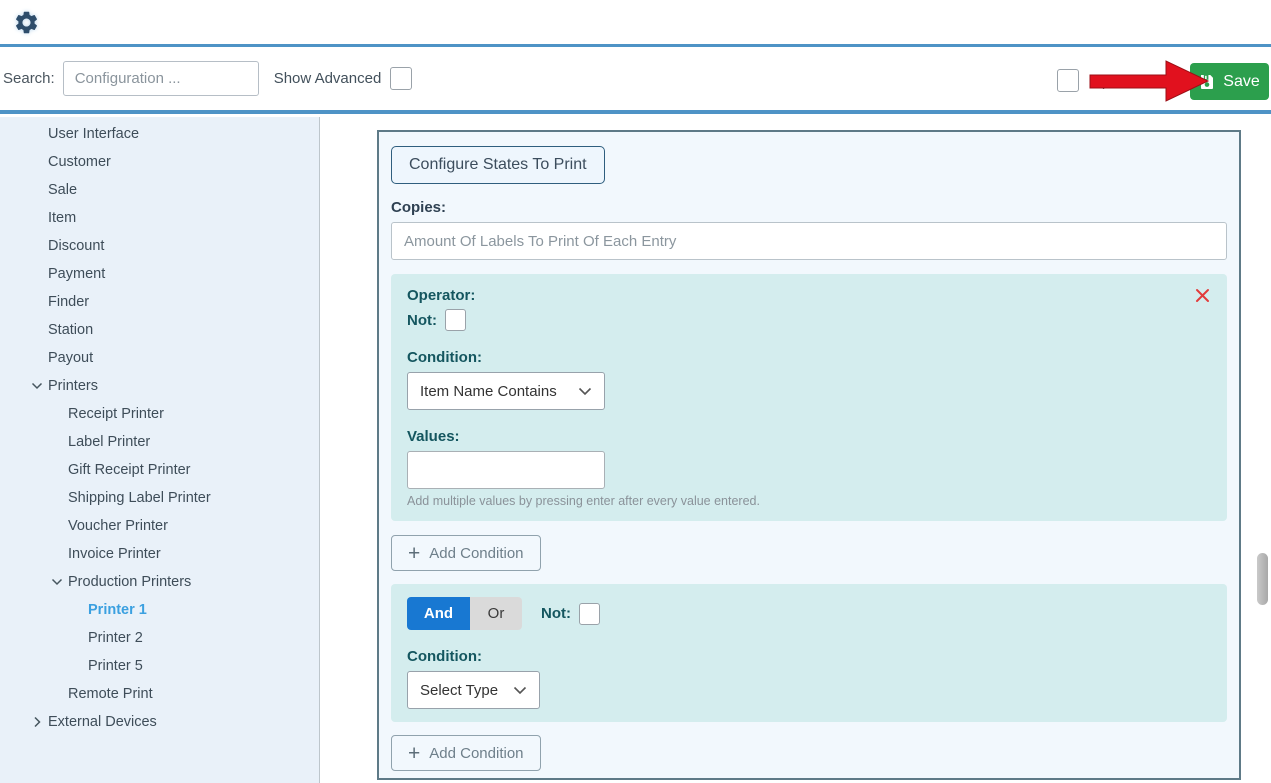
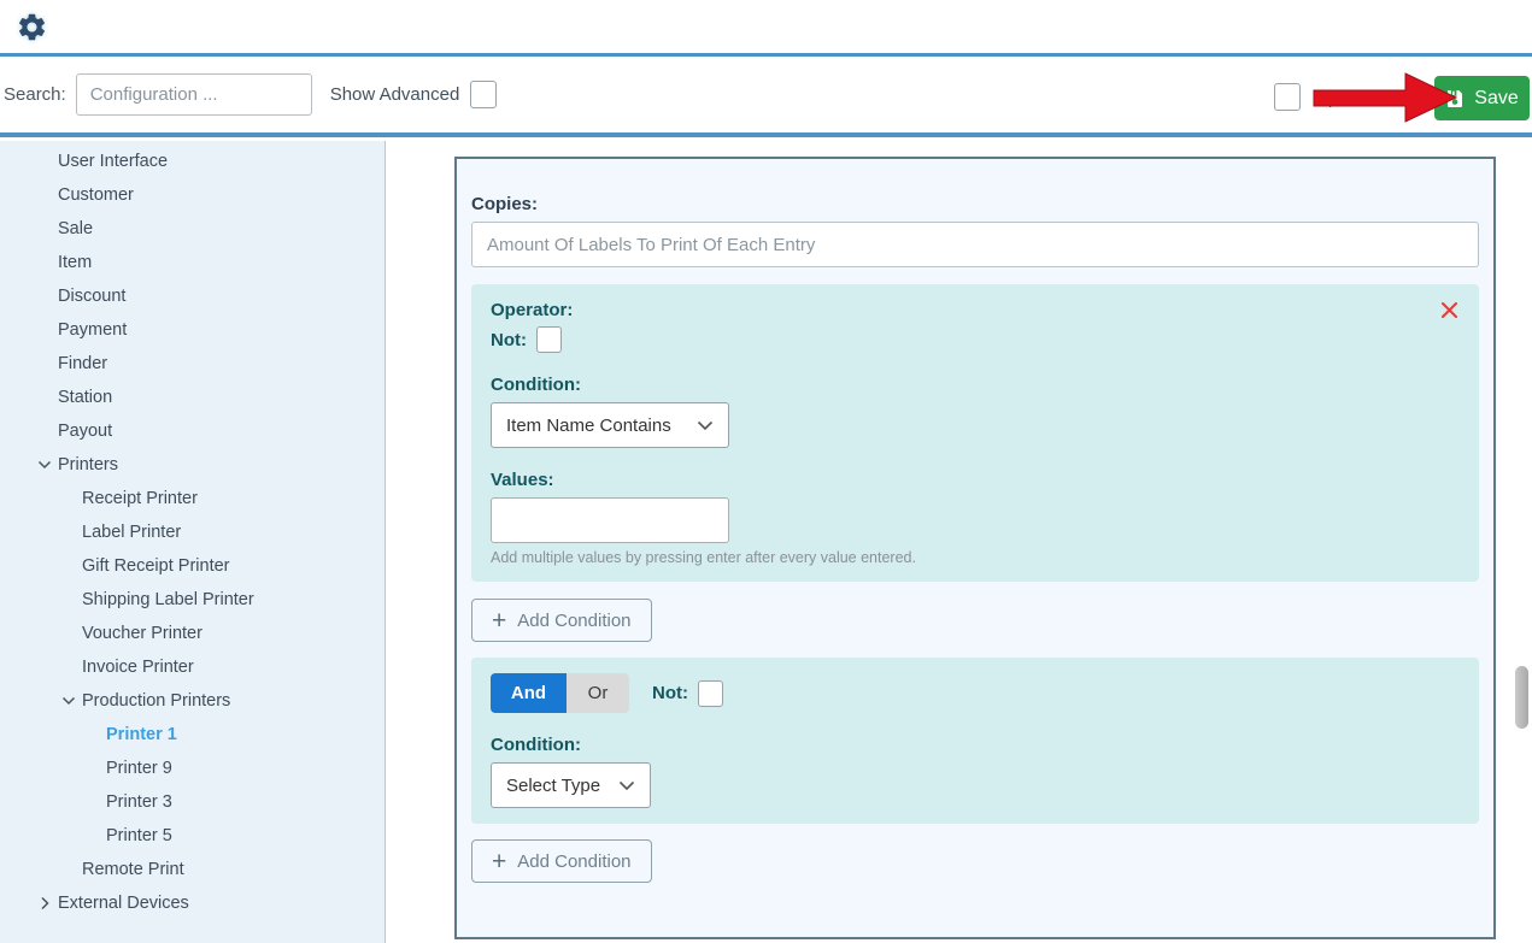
  Search:
  Configuration ...
  Show Advanced
  Save
  User Interface
  Customer
  Sale
  Item
  Discount
  Payment
  Finder
  Station
  Payout
  Printers
  Receipt Printer
  Label Printer
  Gift Receipt Printer
  Shipping Label Printer
  Voucher Printer
  Invoice Printer
  Production Printers
  Printer 1
- Printer 2
+ Printer 9
+ Printer 3
  Printer 5
  Remote Print
  External Devices
- Configure States To Print
  Copies:
  Amount Of Labels To Print Of Each Entry
  Operator:
  Not:
  Condition:
  Item Name Contains
  Values:
  Add multiple values by pressing enter after every value entered.
  +
  Add Condition
  And
  Or
  Not:
  Condition:
  Select Type
  +
  Add Condition
